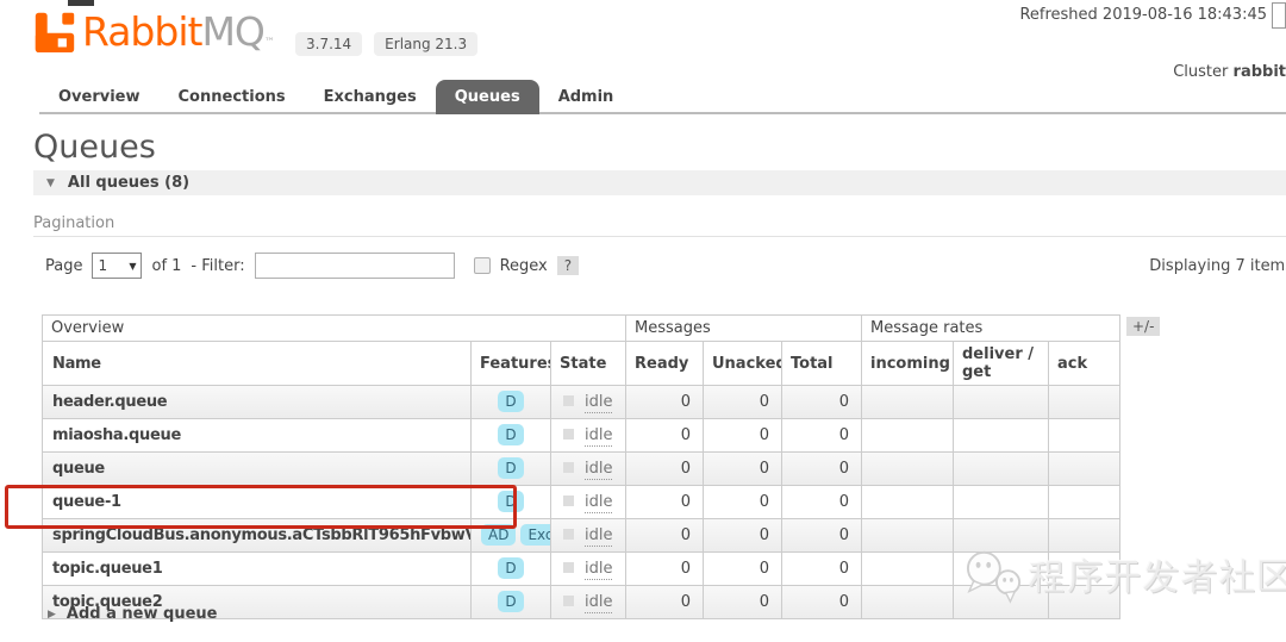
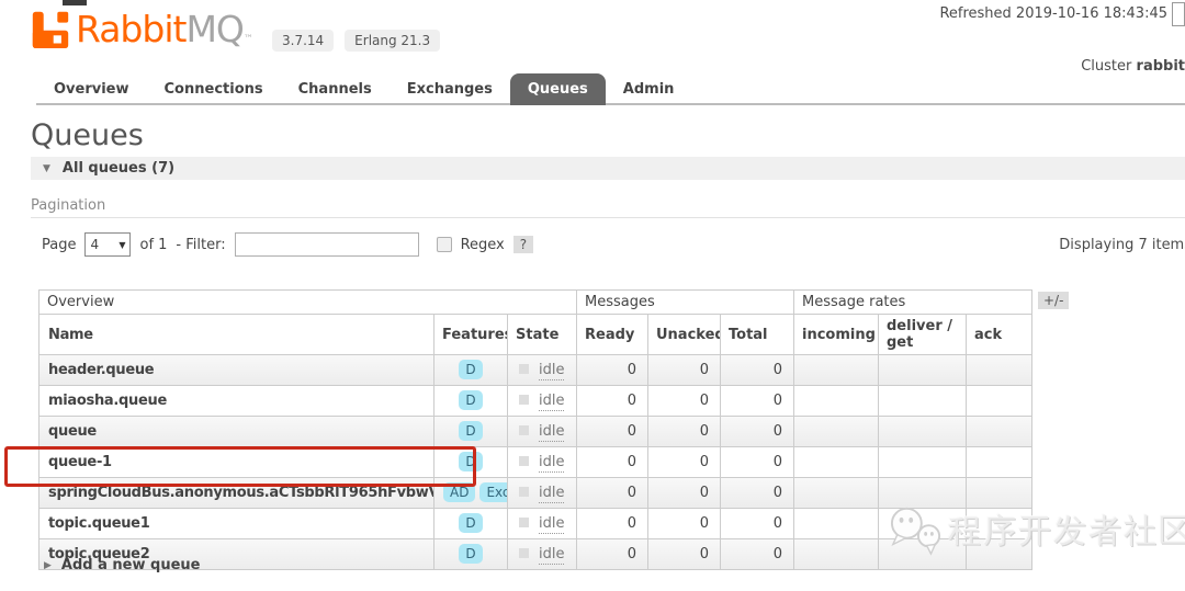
  RabbitMQ™
  3.7.14
  Erlang 21.3
- Refreshed 2019-08-16 18:43:45
+ Refreshed 2019-10-16 18:43:45
  Cluster rabbit
  Overview
  Connections
+ Channels
  Exchanges
  Queues
  Admin
  Queues
  ▼
- All queues (8)
+ All queues (7)
  Pagination
  Page
- 1
+ 4
  ▼
  of 1
  - Filter:
  Regex
  ?
  Displaying 7 item
  Overview	Messages	Message rates
  Name	Feature	State	Ready	Unacke	Total	incoming	deliver / get	ack
  header.queue	D	idle	0	0	0
  miaosha.queue	D	idle	0	0	0
  queue	D	idle	0	0	0
  queue-1	D	idle	0	0	0
  springCloudBus.anonymous.aCTsbbRlT965hFvbwV	AD Exc	idle	0	0	0
  topic.queue1	D	idle	0	0	0
  topic.queue2	D	idle	0	0	0
  +/-
  ▶
  Add a new queue
  程序开发者社区
